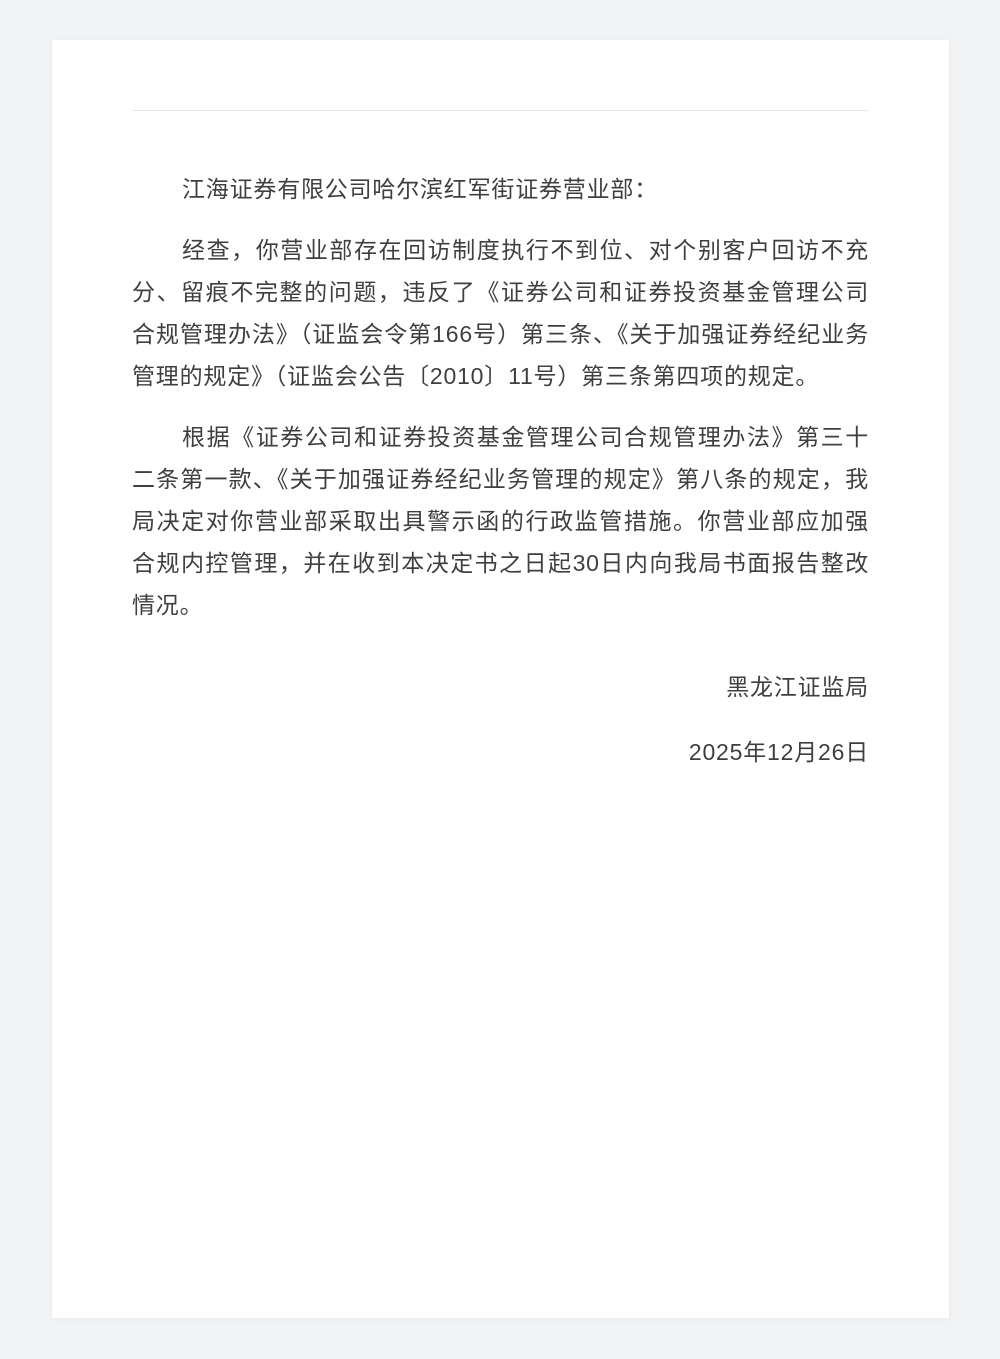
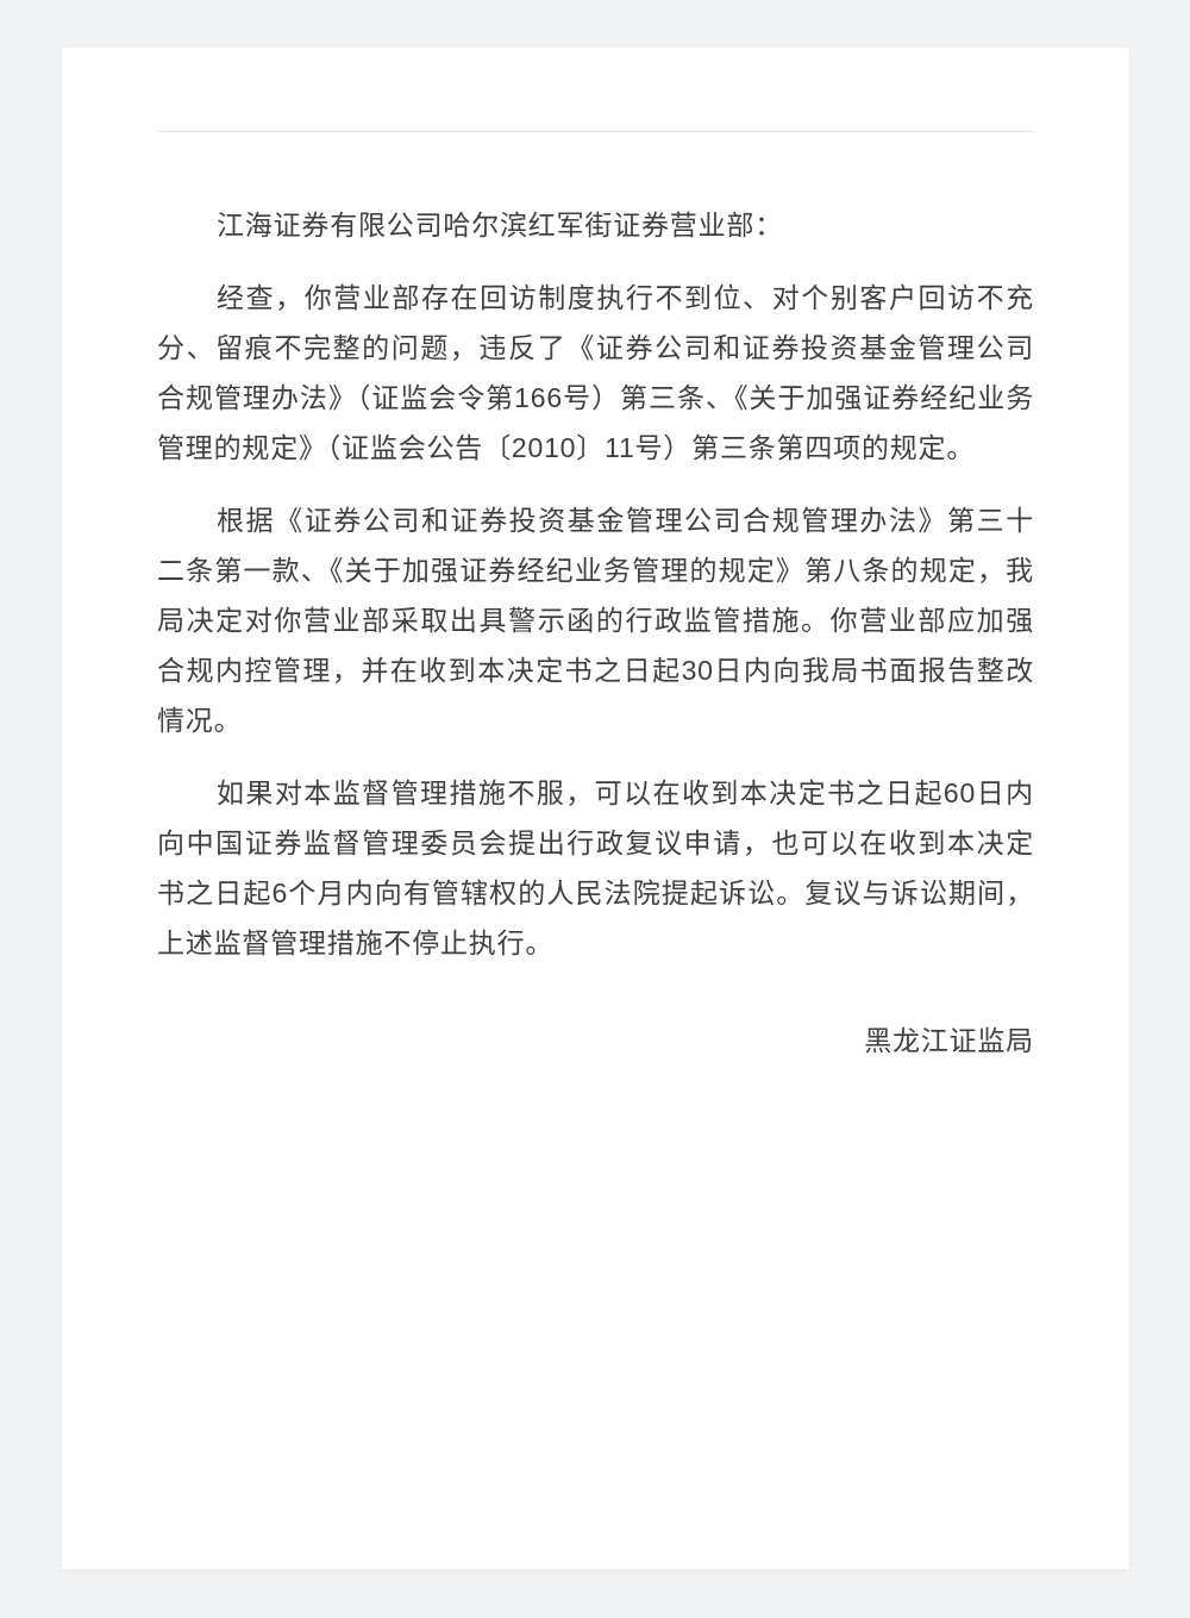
  江海证券有限公司哈尔滨红军街证券营业部：
  经查，你营业部存在回访制度执行不到位、对个别客户回访不充分、留痕不完整的问题，违反了《证券公司和证券投资基金管理公司合规管理办法》（证监会令第166号）第三条、《关于加强证券经纪业务管理的规定》（证监会公告〔2010〕11号）第三条第四项的规定。
  根据《证券公司和证券投资基金管理公司合规管理办法》第三十二条第一款、《关于加强证券经纪业务管理的规定》第八条的规定，我局决定对你营业部采取出具警示函的行政监管措施。你营业部应加强合规内控管理，并在收到本决定书之日起30日内向我局书面报告整改情况。
+ 如果对本监督管理措施不服，可以在收到本决定书之日起60日内向中国证券监督管理委员会提出行政复议申请，也可以在收到本决定书之日起6个月内向有管辖权的人民法院提起诉讼。复议与诉讼期间，上述监督管理措施不停止执行。
  黑龙江证监局
- 2025年12月26日
